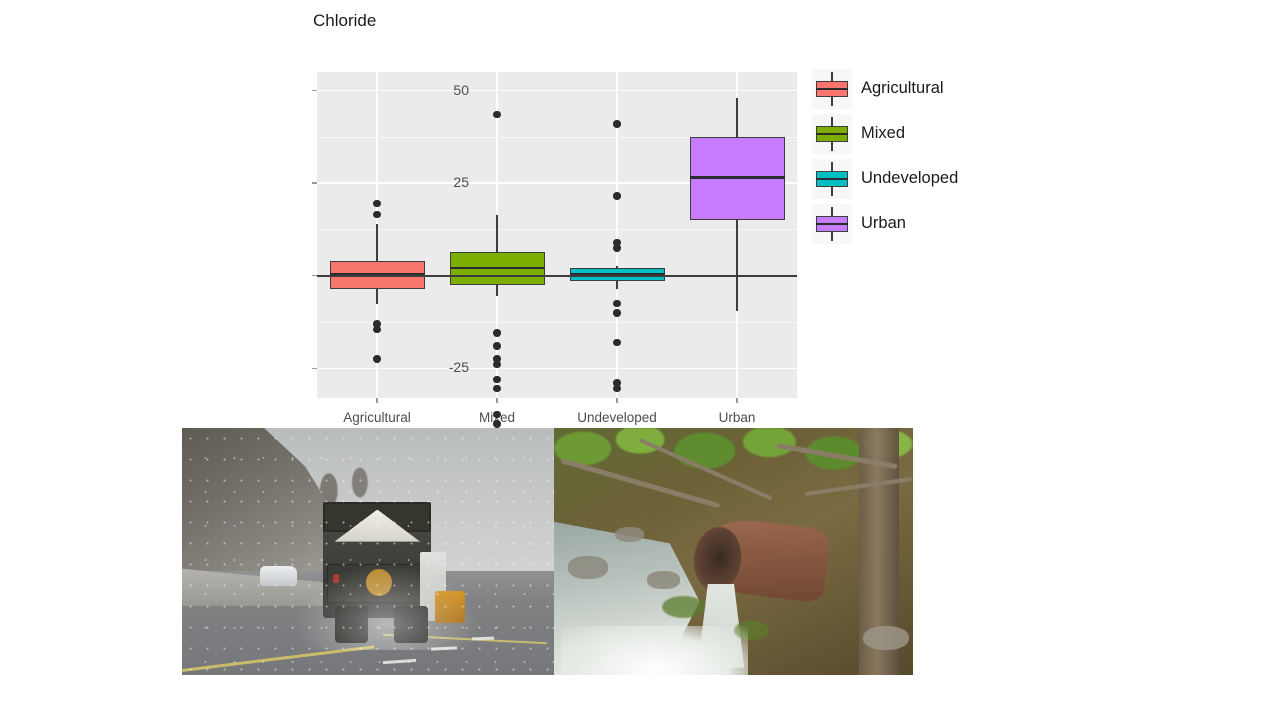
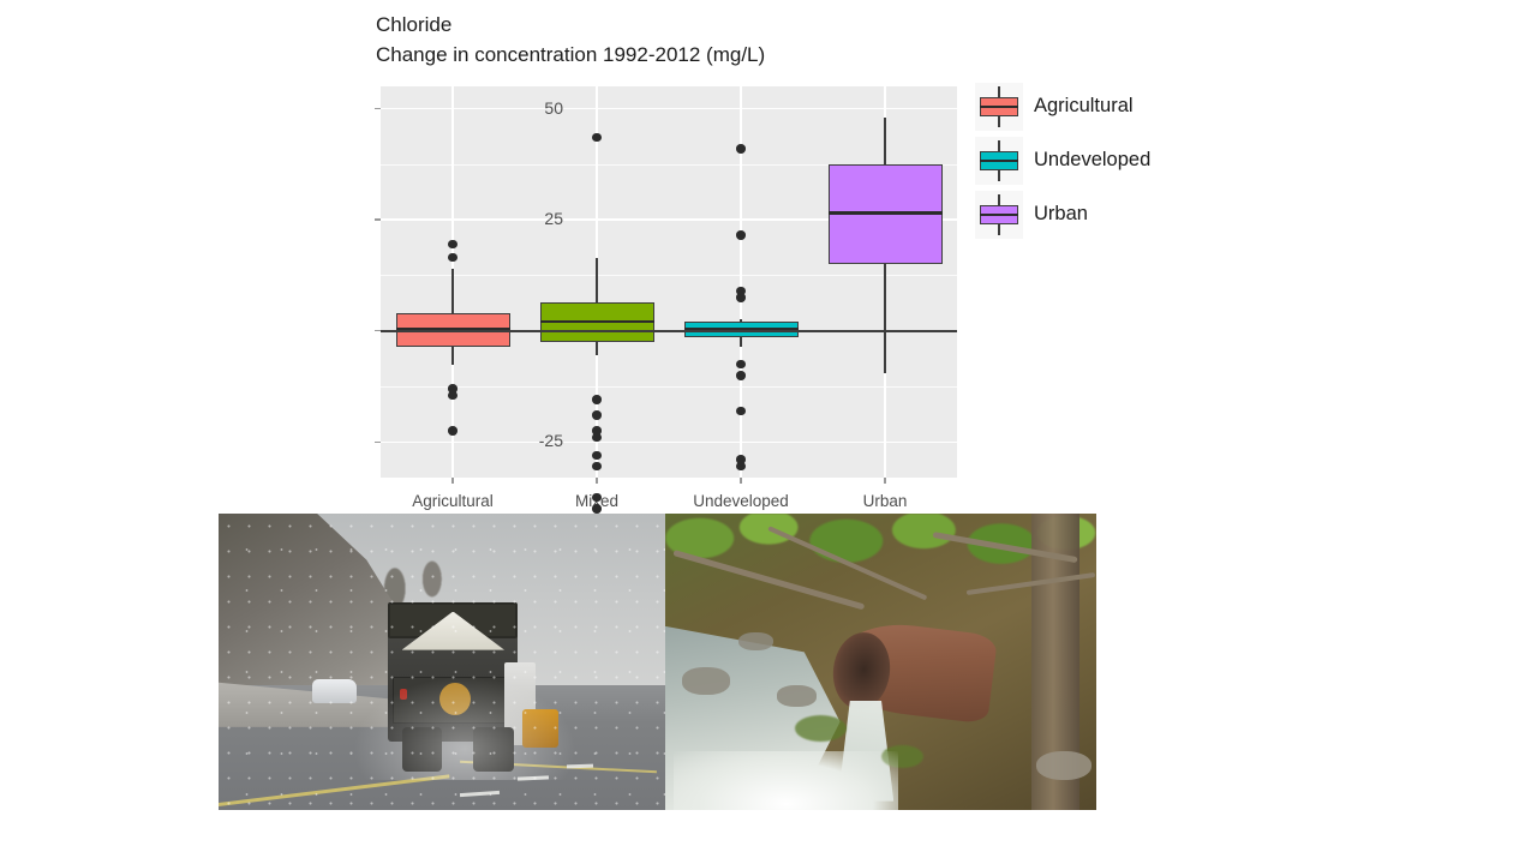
  Chloride
+ Change in concentration 1992-2012 (mg/L)
  50
  25
  -25
  Agricultural
  Mied
  Undeveloped
  Urban
  Agricultural
- Mixed
  Undeveloped
  Urban
